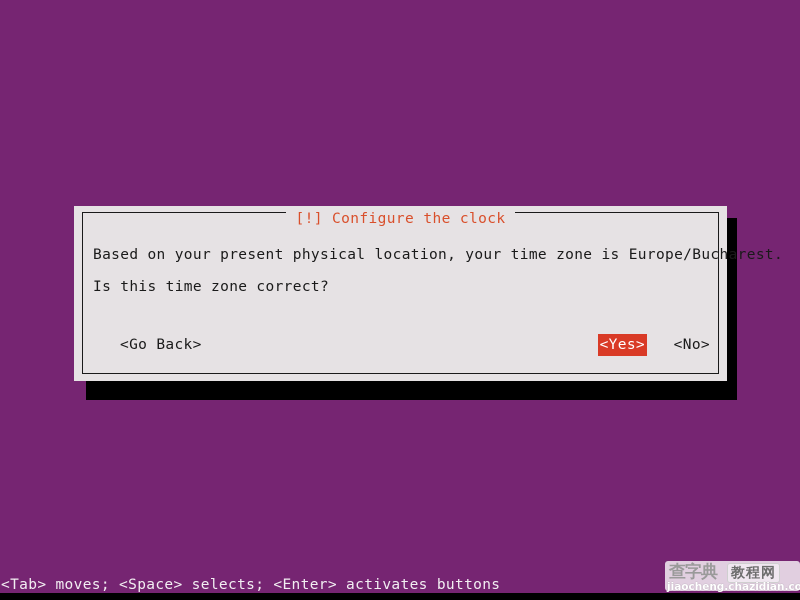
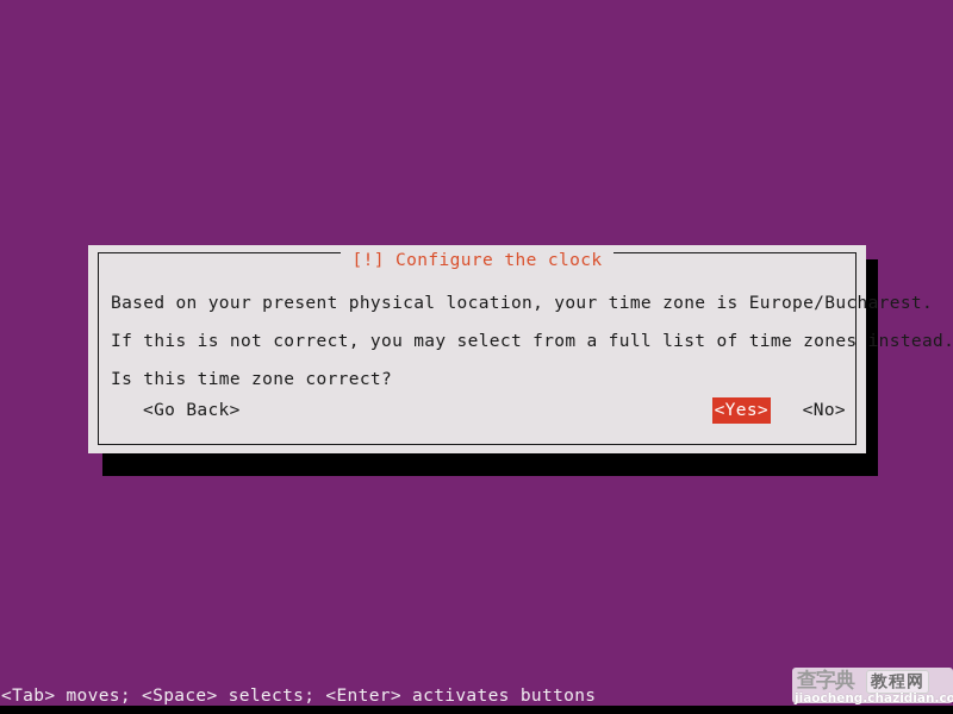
  [!] Configure the clock
  Based on your present physical location, your time zone is Europe/Bucharest.
+ If this is not correct, you may select from a full list of time zones instead.
  Is this time zone correct?
  <Go Back>
  <Yes>
  <No>
  <Tab> moves; <Space> selects; <Enter> activates buttons
  查字典
  教程网
  jiaocheng.chazidian.co
